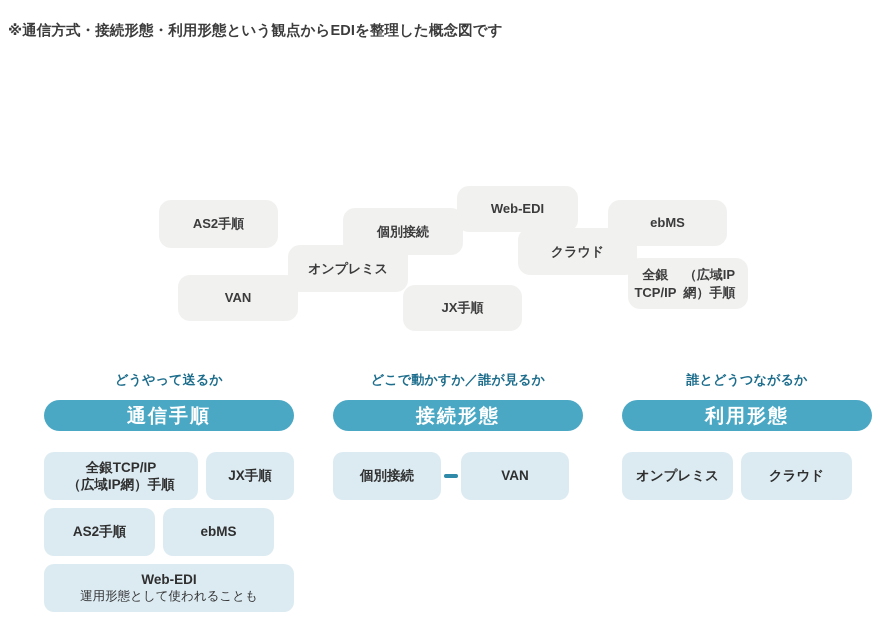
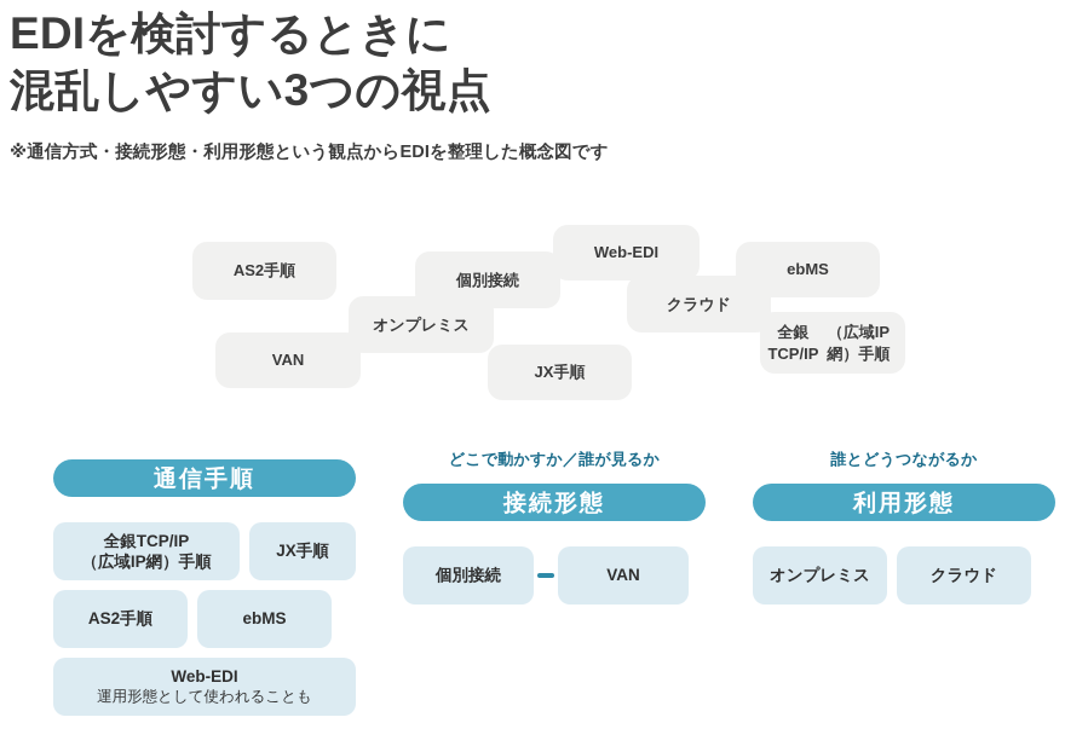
+ EDIを検討するときに
+ 混乱しやすい3つの視点
  ※通信方式・接続形態・利用形態という観点からEDIを整理した概念図です
  AS2手順
  VAN
  オンプレミス
  個別接続
  Web-EDI
  JX手順
  クラウド
  ebMS
  全銀TCP/IP
  （広域IP網）手順
- どうやって送るか
  通信手順
  全銀TCP/IP
  （広域IP網）手順
  JX手順
  AS2手順
  ebMS
  Web-EDI
  運用形態として使われることも
  どこで動かすか／誰が見るか
  接続形態
  個別接続
  VAN
  誰とどうつながるか
  利用形態
  オンプレミス
  クラウド
